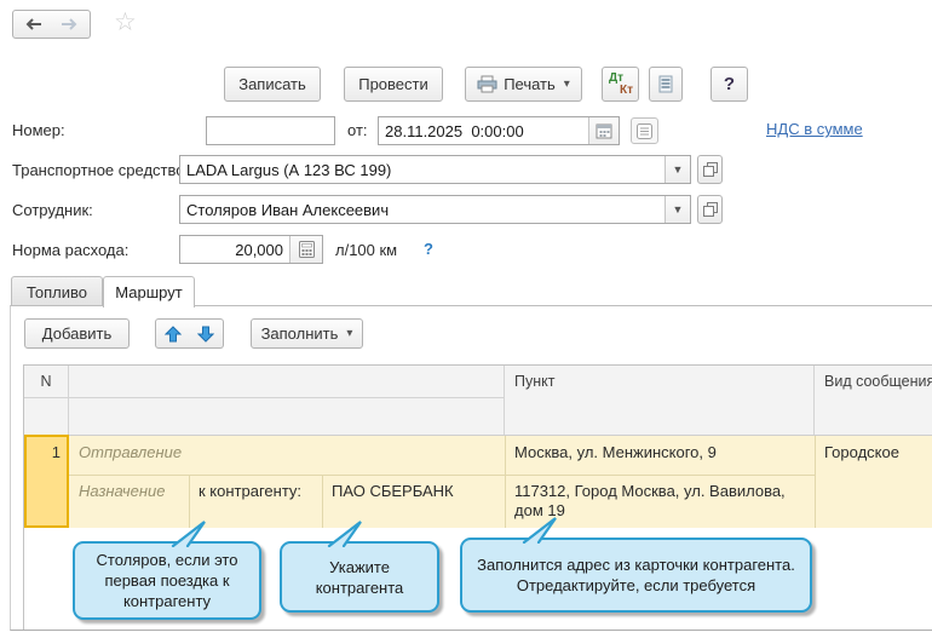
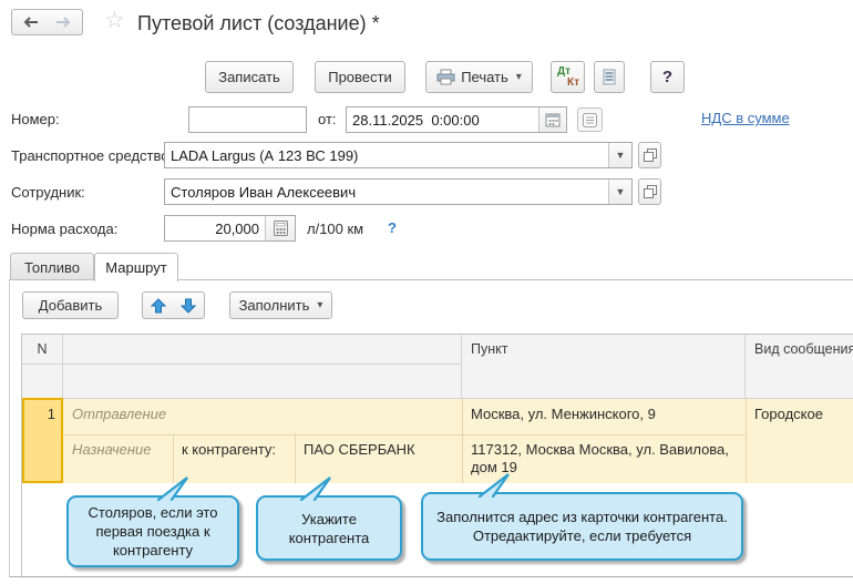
  ☆
+ Путевой лист (создание) *
  Записать
  Провести
  Печать
  Дт
  Кт
  ?
  Номер:
  от:
  28.11.2025 0:00:00
  НДС в сумме
  Транспортное средств
  LADA Largus (А 123 ВС 199)
  ▼
  Сотрудник:
  Столяров Иван Алексеевич
  ▼
  Норма расхода:
  20,000
  л/100 км
  ?
  Топливо
  Маршрут
  Добавить
  Заполнить
  N
  Пункт
  Вид сообщения
  1
  Отправление
  Москва, ул. Менжинского, 9
  Городское
  Назначение
  к контрагенту:
  ПАО СБЕРБАНК
- 117312, Город Москва, ул. Вавилова, дом 19
+ 117312, Москва Москва, ул. Вавилова, дом 19
  Столяров, если это первая поездка к контрагенту
  Укажите контрагента
  Заполнится адрес из карточки контрагента. Отредактируйте, если требуется
